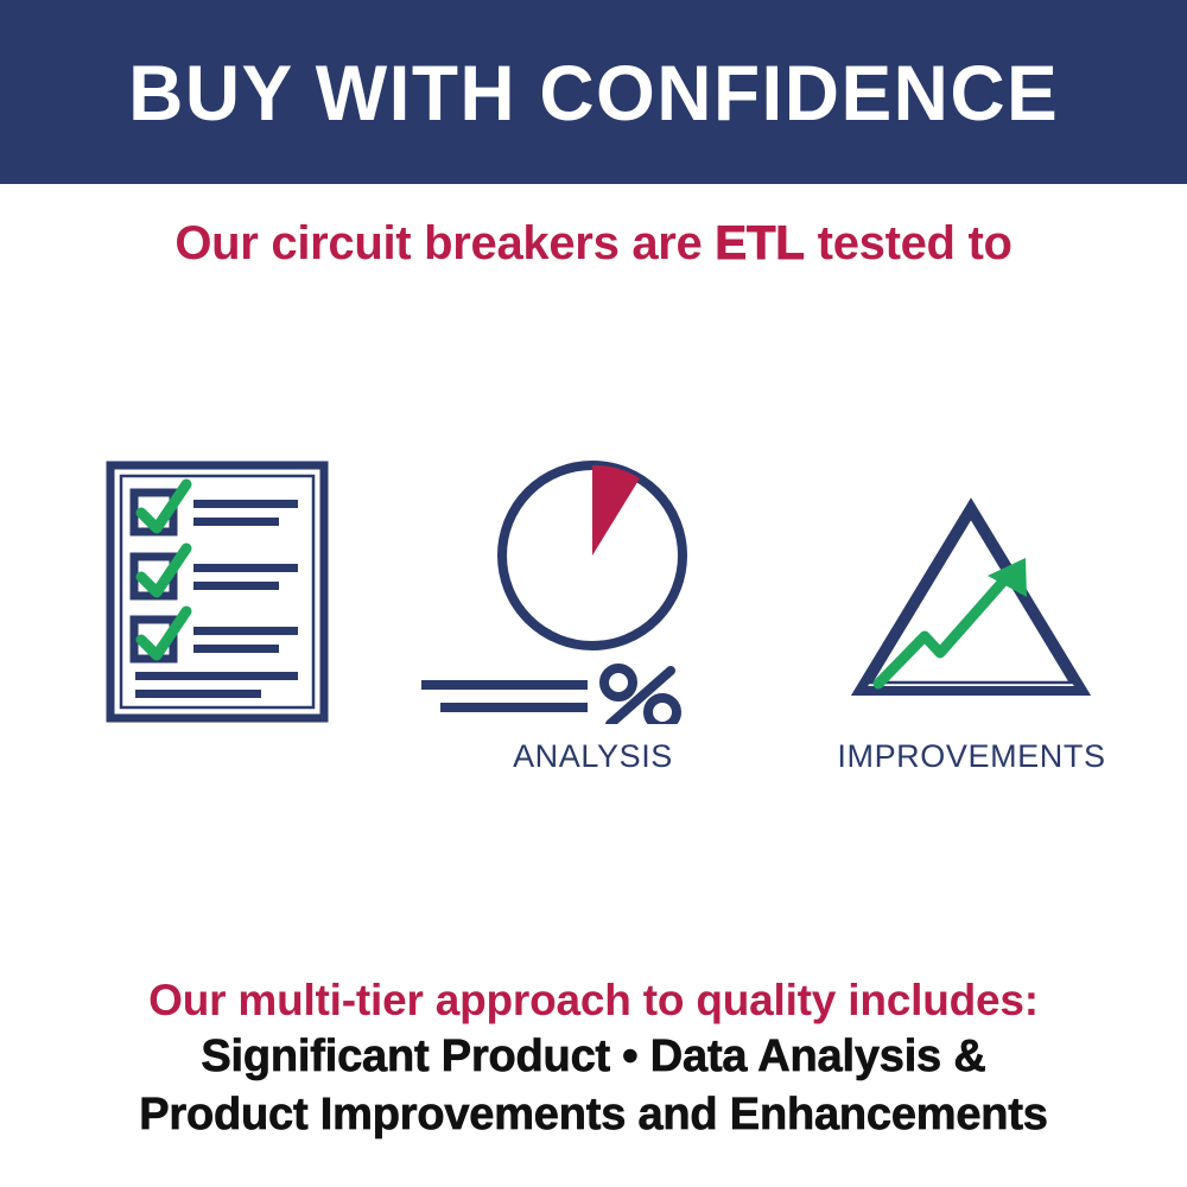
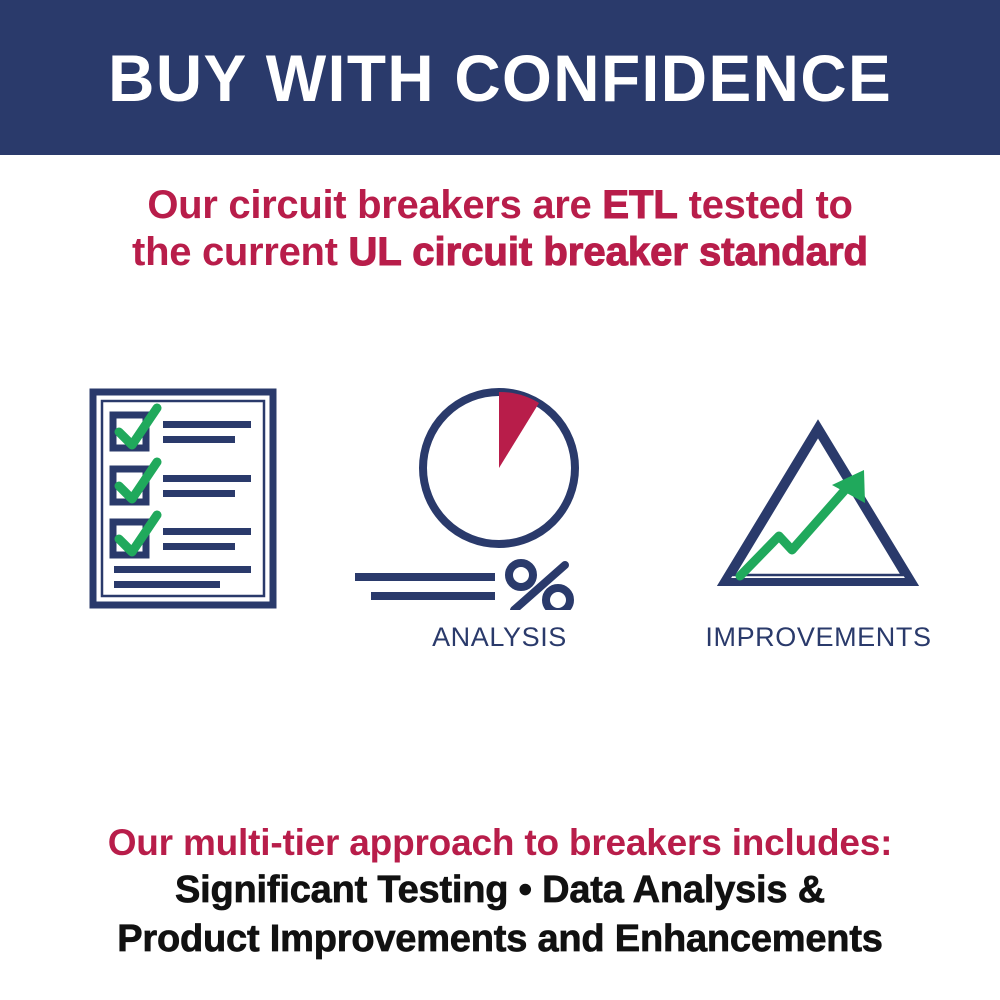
  BUY WITH CONFIDENCE
  Our circuit breakers are ETL tested to
+ the current UL circuit breaker standard
  ANALYSIS
  IMPROVEMENTS
- Our multi-tier approach to quality includes:
+ Our multi-tier approach to breakers includes:
- Significant Product • Data Analysis &
+ Significant Testing • Data Analysis &
  Product Improvements and Enhancements
